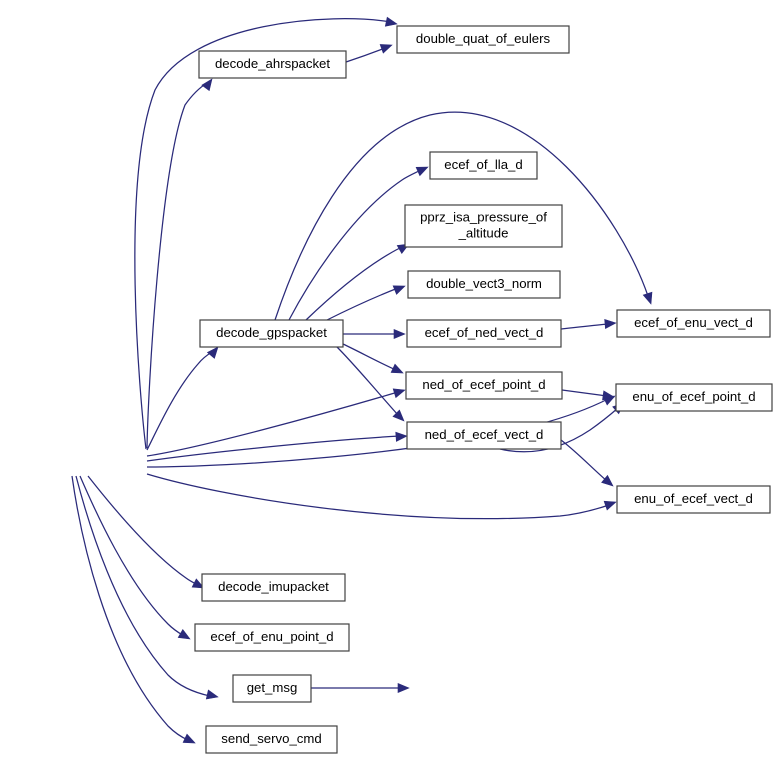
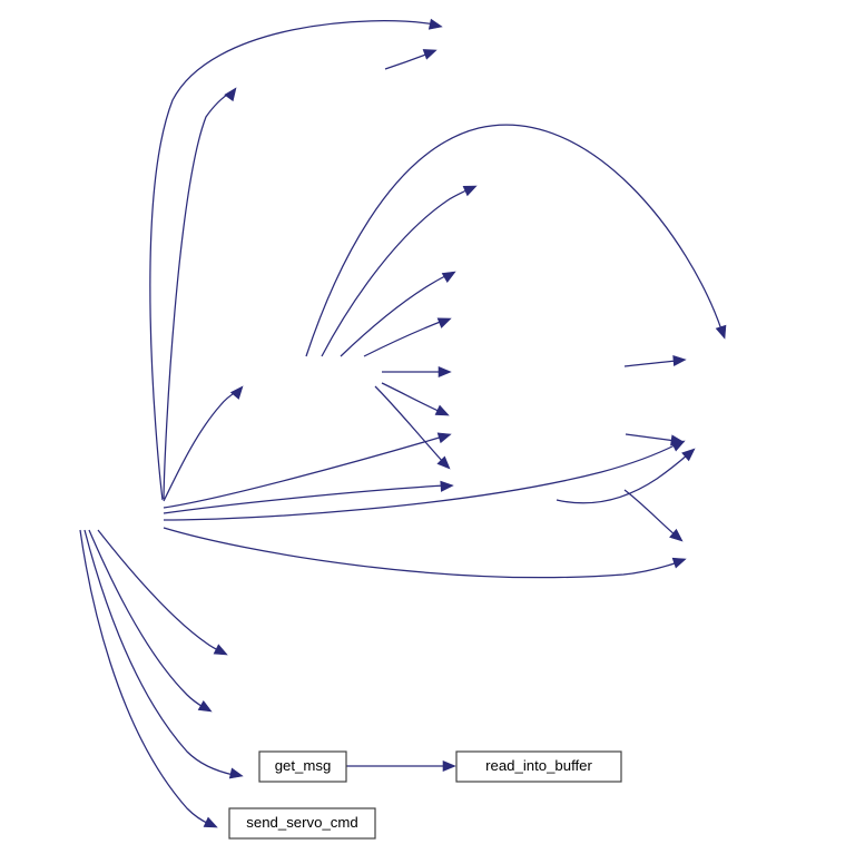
- decode_ahrspacket
- double_quat_of_eulers
- decode_gpspacket
- ecef_of_lla_d
- pprz_isa_pressure_of
- _altitude
- double_vect3_norm
- ecef_of_ned_vect_d
- ned_of_ecef_point_d
- ned_of_ecef_vect_d
- ecef_of_enu_vect_d
- enu_of_ecef_point_d
- enu_of_ecef_vect_d
- decode_imupacket
- ecef_of_enu_point_d
  get_msg
+ read_into_buffer
  send_servo_cmd
